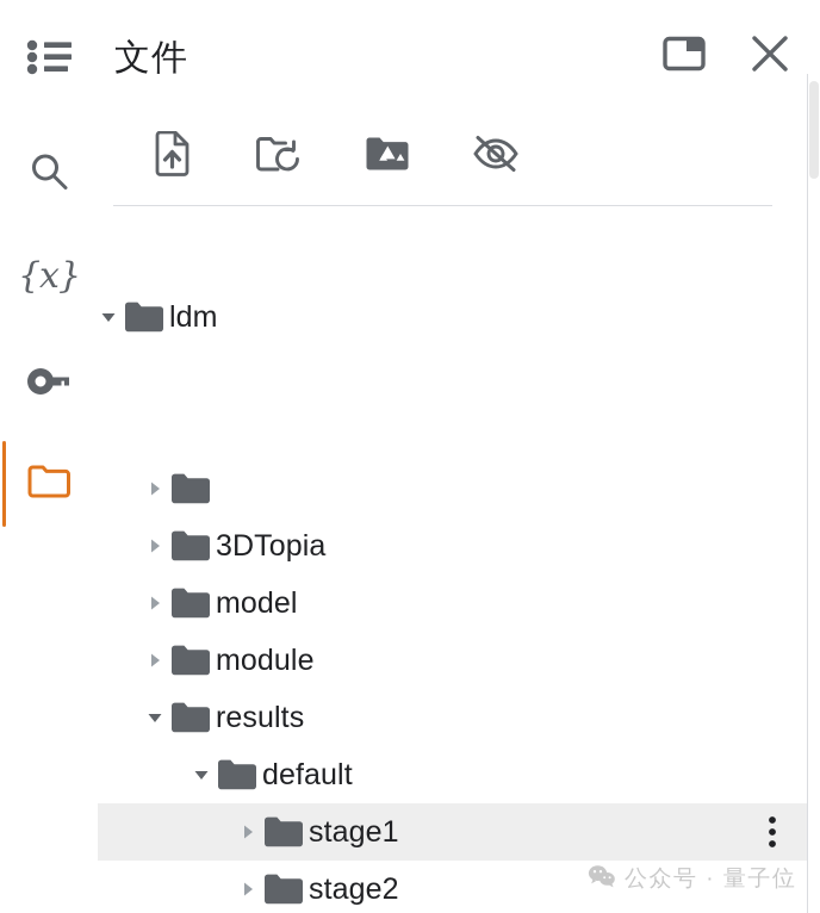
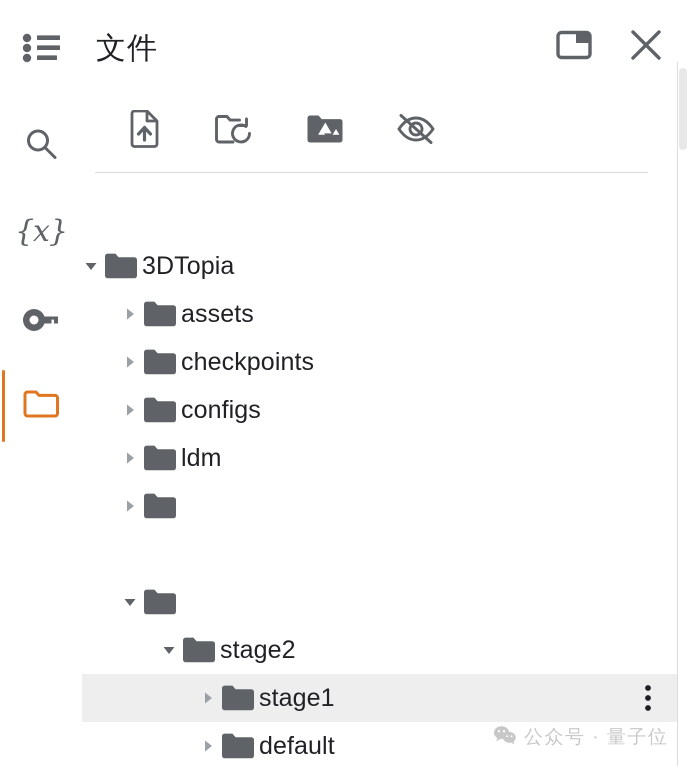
  {x}
  文件
- ldm
+ 3DTopia
+ assets
+ checkpoints
+ configs
- 3DTopia
+ ldm
- model
- module
- results
- default
+ stage2
  stage1
- stage2
+ default
  公众号 · 量子位
